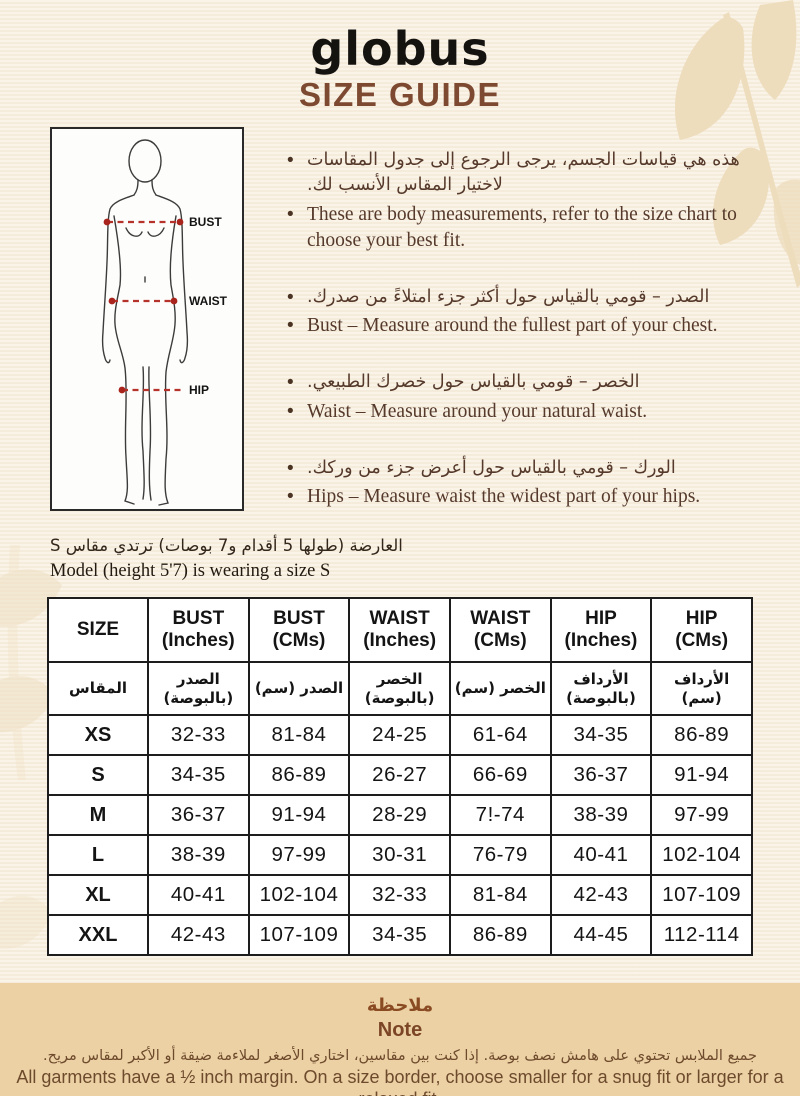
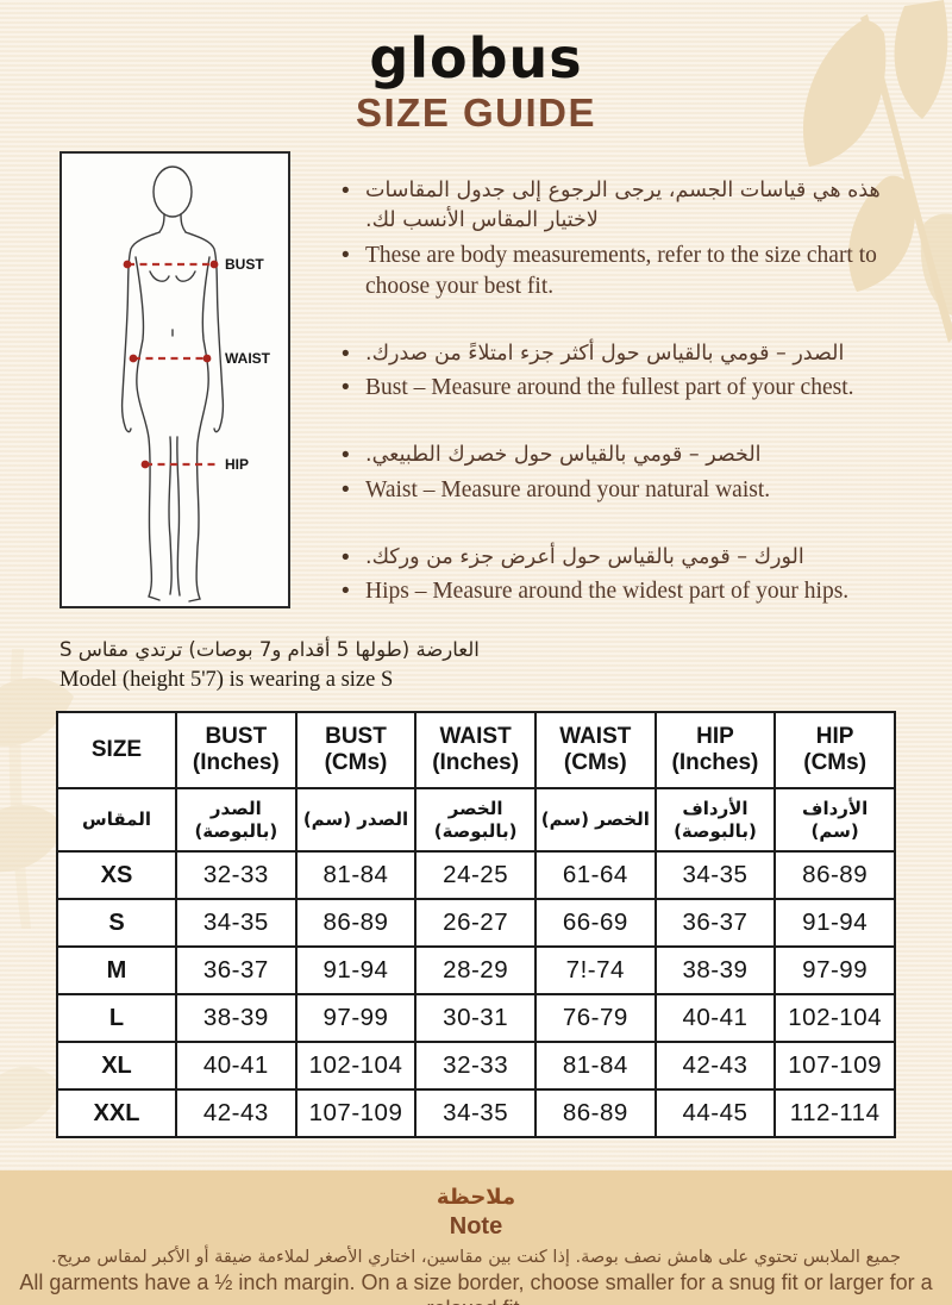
  globus
  SIZE GUIDE
  BUST
  WAIST
  HIP
  •
  هذه هي قياسات الجسم، يرجى الرجوع إلى جدول المقاسات لاختيار المقاس الأنسب لك.
  •
  These are body measurements, refer to the size chart to choose your best fit.
  •
  الصدر – قومي بالقياس حول أكثر جزء امتلاءً من صدرك.
  •
  Bust – Measure around the fullest part of your chest.
  •
  الخصر – قومي بالقياس حول خصرك الطبيعي.
  •
  Waist – Measure around your natural waist.
  •
  الورك – قومي بالقياس حول أعرض جزء من وركك.
  •
- Hips – Measure waist the widest part of your hips.
+ Hips – Measure around the widest part of your hips.
  العارضة (طولها 5 أقدام و7 بوصات) ترتدي مقاس S
  Model (height 5'7) is wearing a size S
  SIZE	BUST(Inches)	BUST(CMs)	WAIST(Inches)	WAIST(CMs)	HIP(Inches)	HIP(CMs)
  المقاس	الصدر(بالبوصة)	الصدر (سم)	الخصر(بالبوصة)	الخصر (سم)	الأرداف(بالبوصة)	الأرداف (سم)
  XS	32-33	81-84	24-25	61-64	34-35	86-89
  S	34-35	86-89	26-27	66-69	36-37	91-94
  M	36-37	91-94	28-29	7!-74	38-39	97-99
  L	38-39	97-99	30-31	76-79	40-41	102-104
  XL	40-41	102-104	32-33	81-84	42-43	107-109
  XXL	42-43	107-109	34-35	86-89	44-45	112-114
  ملاحظة
  Note
  جميع الملابس تحتوي على هامش نصف بوصة. إذا كنت بين مقاسين، اختاري الأصغر لملاءمة ضيقة أو الأكبر لمقاس مريح.
  All garments have a ½ inch margin. On a size border, choose smaller for a snug fit or larger for a
